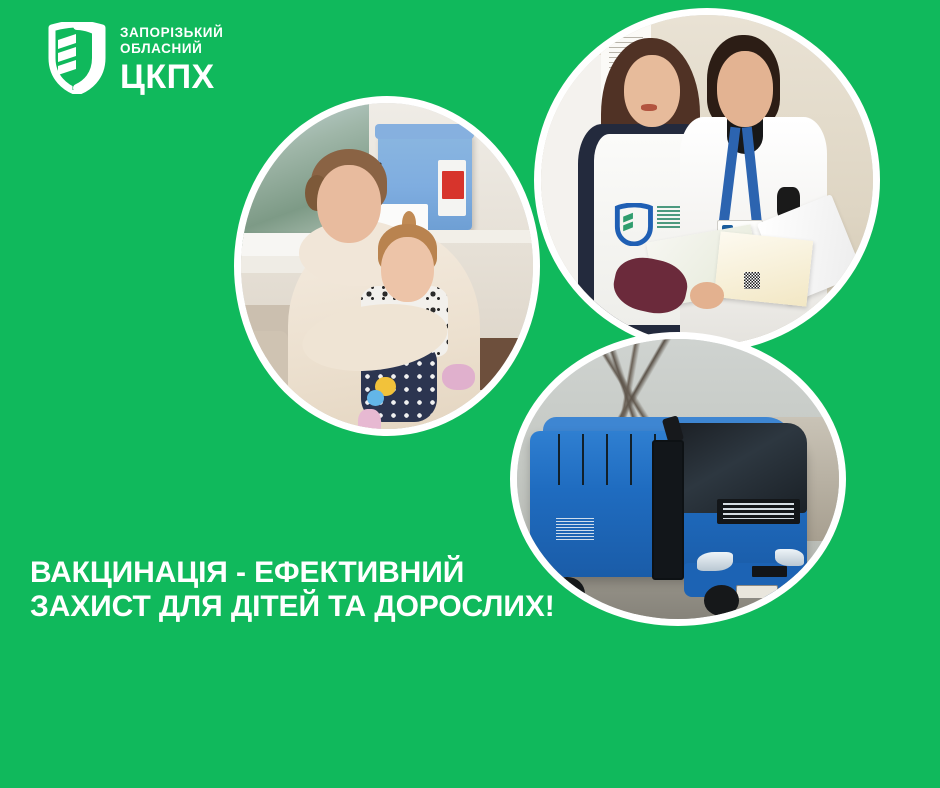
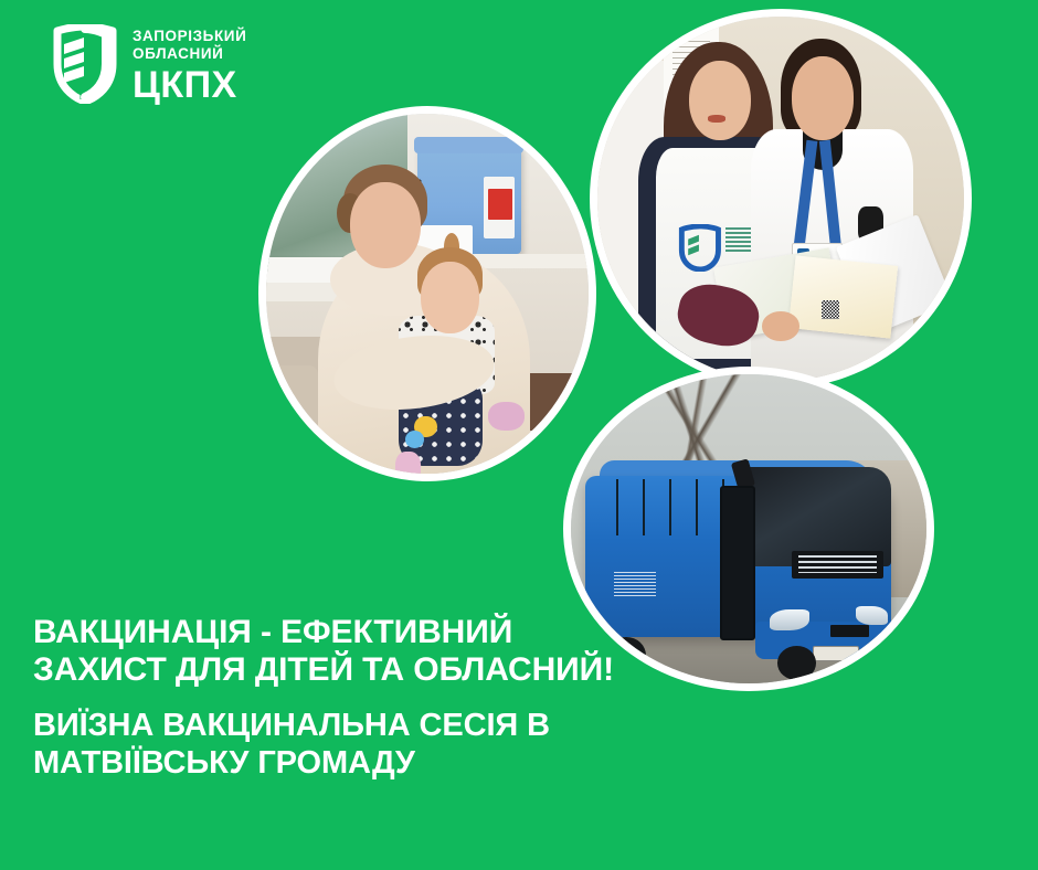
  ЗАПОРІЗЬКИЙ
  ОБЛАСНИЙ
  ЦКПХ
  ВАКЦИНАЦІЯ - ЕФЕКТИВНИЙ
- ЗАХИСТ ДЛЯ ДІТЕЙ ТА ДОРОСЛИХ!
+ ЗАХИСТ ДЛЯ ДІТЕЙ ТА ОБЛАСНИЙ!
+ ВИЇЗНА ВАКЦИНАЛЬНА СЕСІЯ В
+ МАТВІЇВСЬКУ ГРОМАДУ
